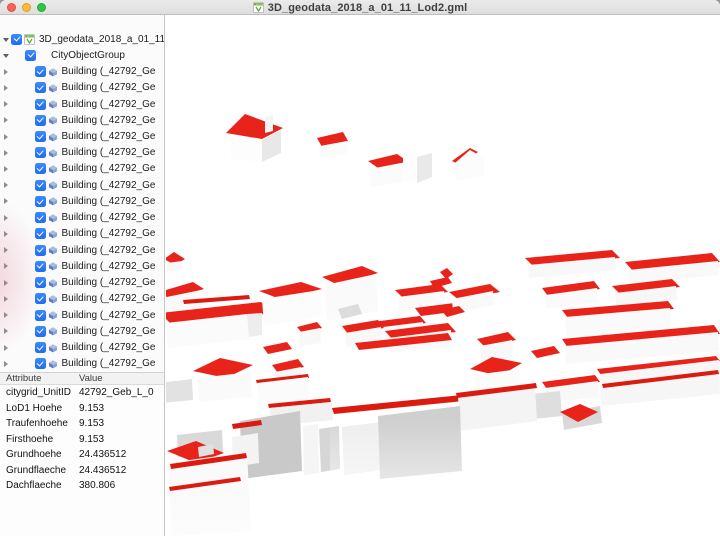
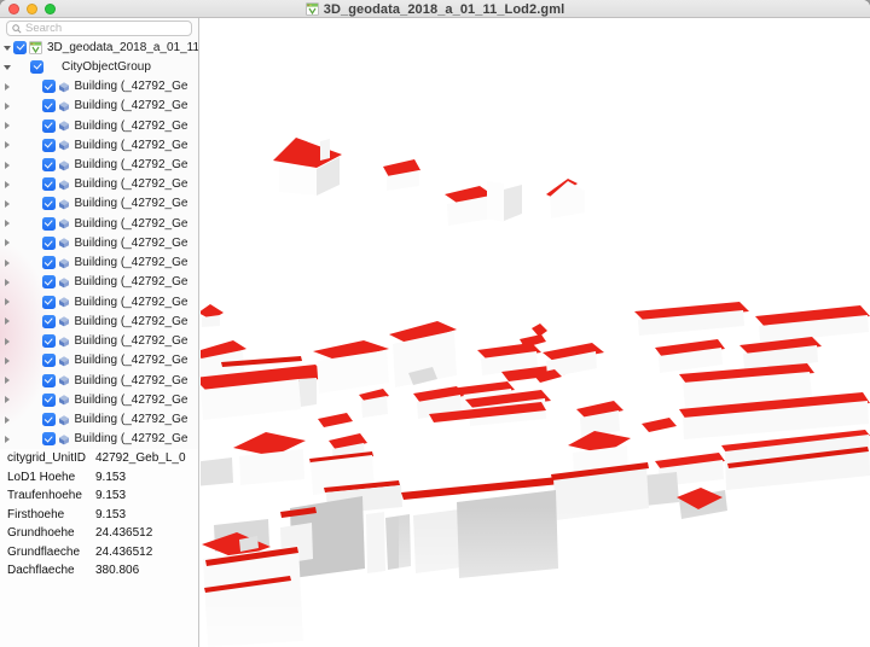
  3D_geodata_2018_a_01_11_Lod2.gml
+ Search
  3D_geodata_2018_a_01_11
  CityObjectGroup
  Building (_42792_Ge
  Building (_42792_Ge
  Building (_42792_Ge
  Building (_42792_Ge
  Building (_42792_Ge
  Building (_42792_Ge
  Building (_42792_Ge
  Building (_42792_Ge
  Building (_42792_Ge
  Building (_42792_Ge
  Building (_42792_Ge
  Building (_42792_Ge
  Building (_42792_Ge
  Building (_42792_Ge
  Building (_42792_Ge
  Building (_42792_Ge
  Building (_42792_Ge
  Building (_42792_Ge
  Building (_42792_Ge
- Attribute
- Value
  citygrid_UnitID
  42792_Geb_L_0
  LoD1 Hoehe
  9.153
  Traufenhoehe
  9.153
  Firsthoehe
  9.153
  Grundhoehe
  24.436512
  Grundflaeche
  24.436512
  Dachflaeche
  380.806
